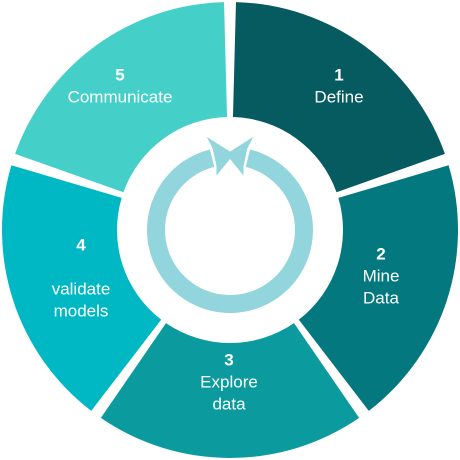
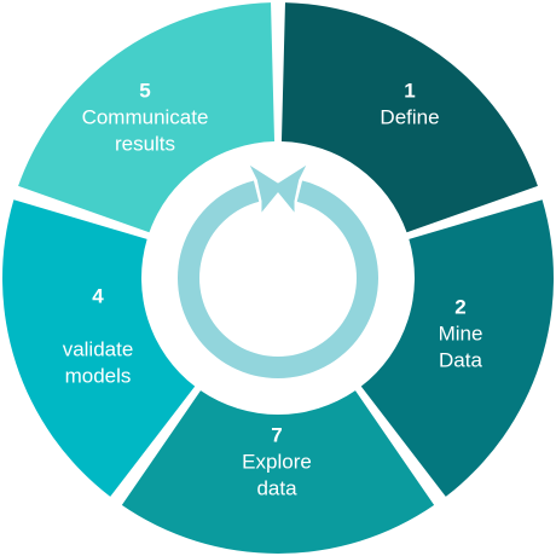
  1
  Define
  2
  Mine
  Data
- 3
+ 7
  Explore
  data
  4
  validate
  models
  5
  Communicate
+ results
